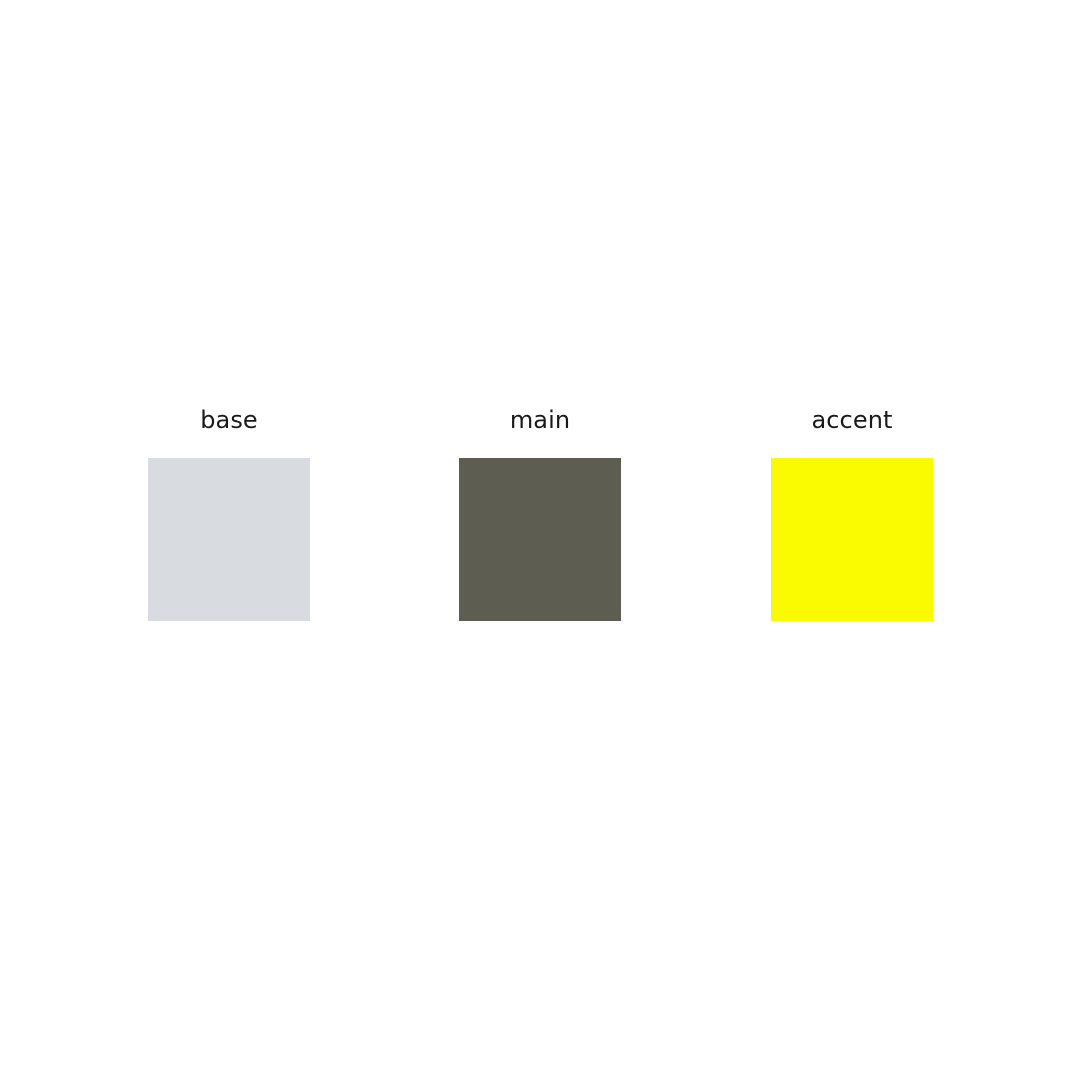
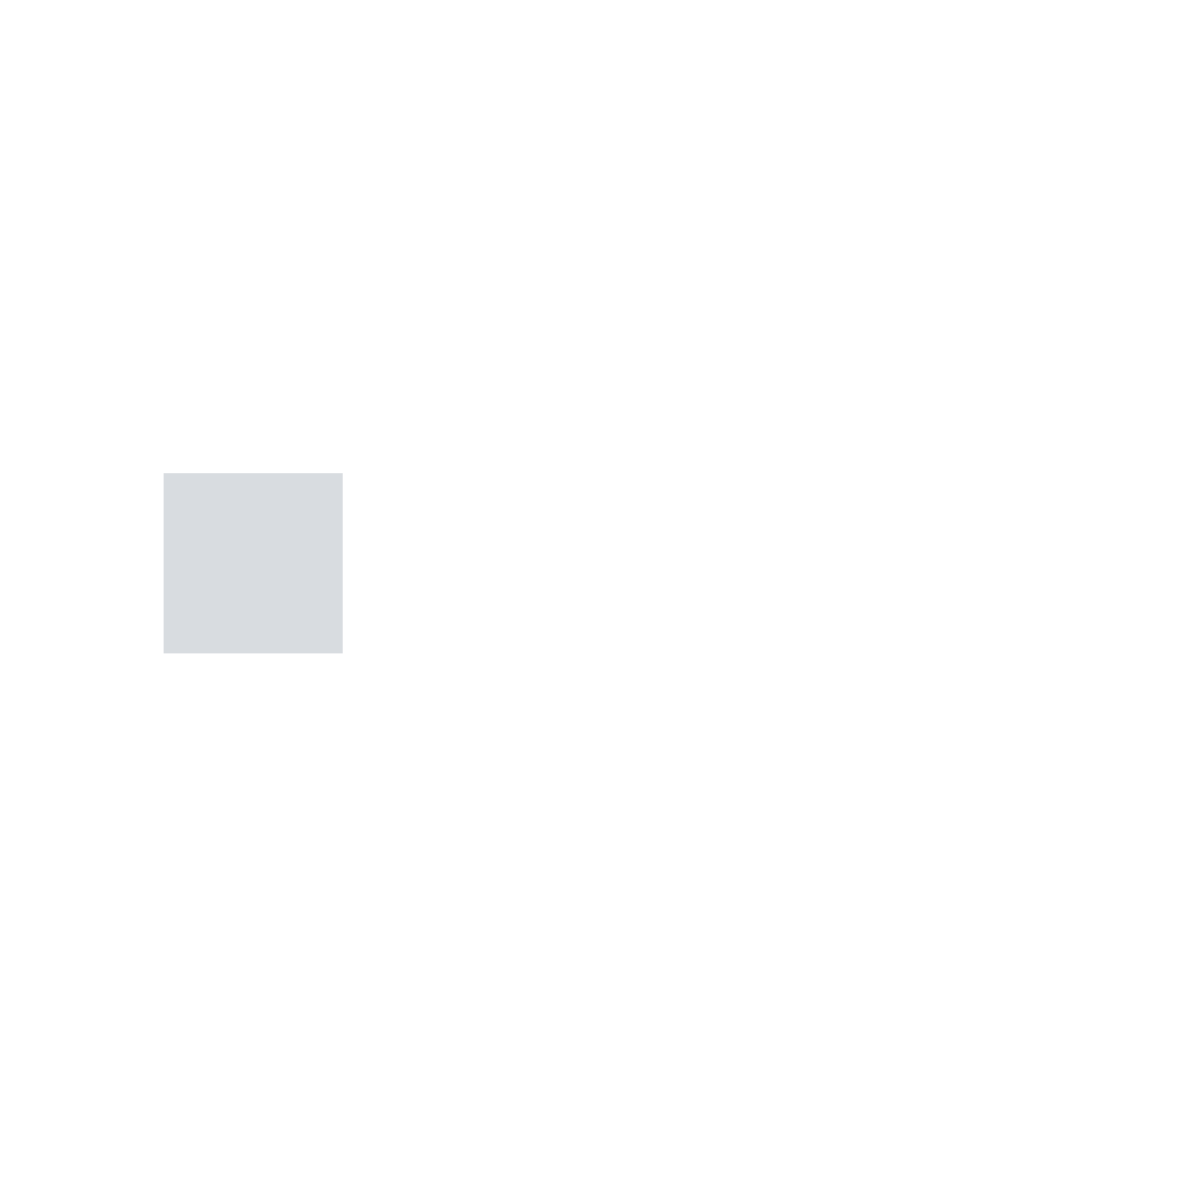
- base
- main
- accent
